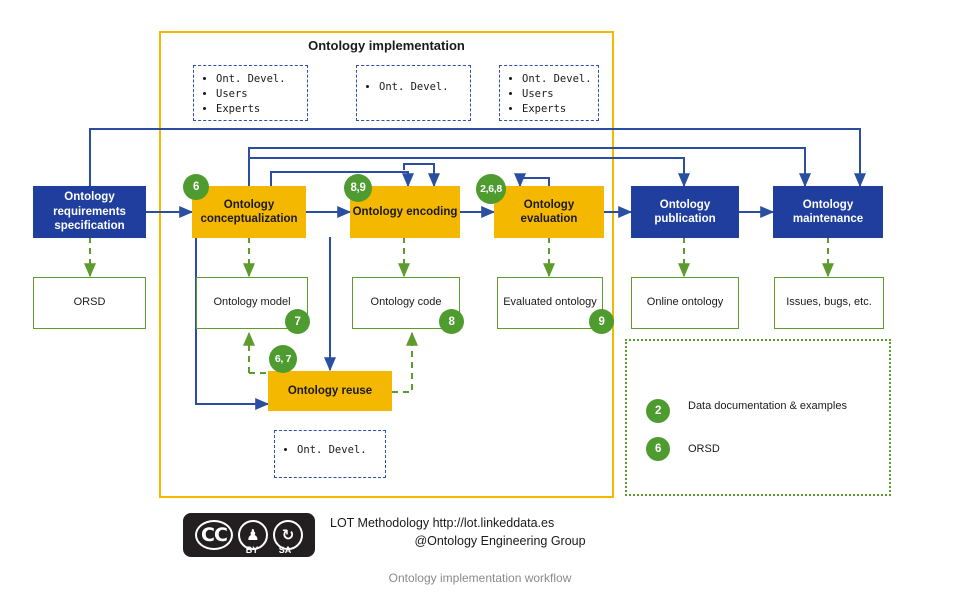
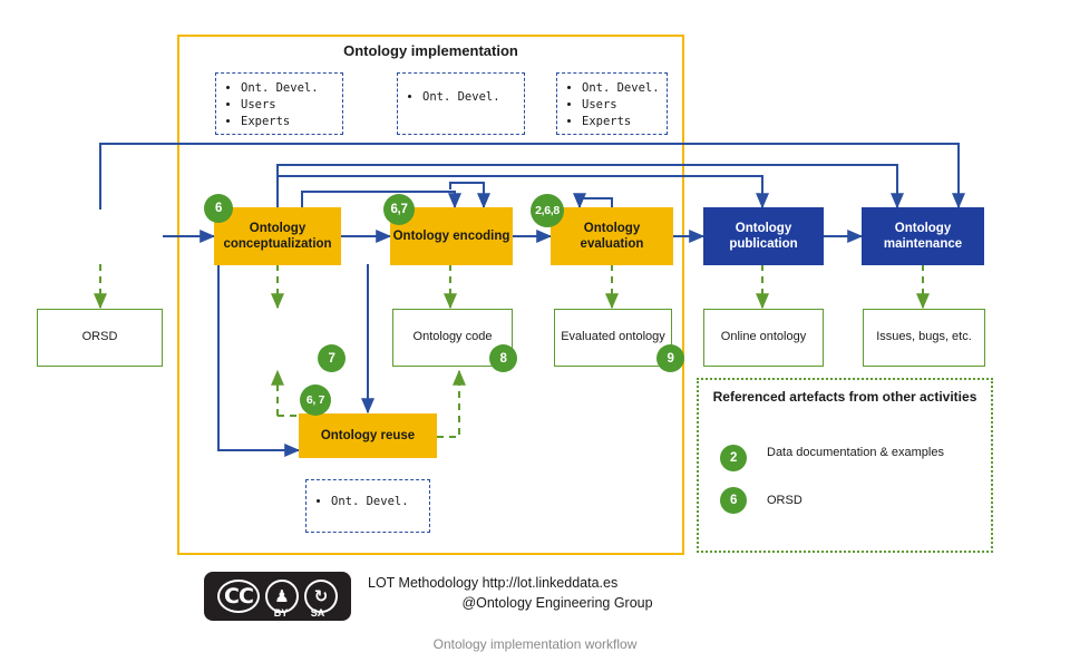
  Ontology implementation
  Ont. Devel.
  Users
  Experts
  Ont. Devel.
  Ont. Devel.
  Users
  Experts
  Ont. Devel.
- Ontology requirements specification
  Ontology conceptualization
  Ontology encoding
  Ontology evaluation
  Ontology publication
  Ontology maintenance
  Ontology reuse
  ORSD
- Ontology model
  Ontology code
  Evaluated ontology
  Online ontology
  Issues, bugs, etc.
  6
- 8,9
+ 6,7
  2,6,8
  7
  8
  9
  6, 7
+ Referenced artefacts from other activities
  2
  Data documentation & examples
  6
  ORSD
  CC
  ♟
  ↻
  BY
  SA
  LOT Methodology http://lot.linkeddata.es
  @Ontology Engineering Group
  Ontology implementation workflow
